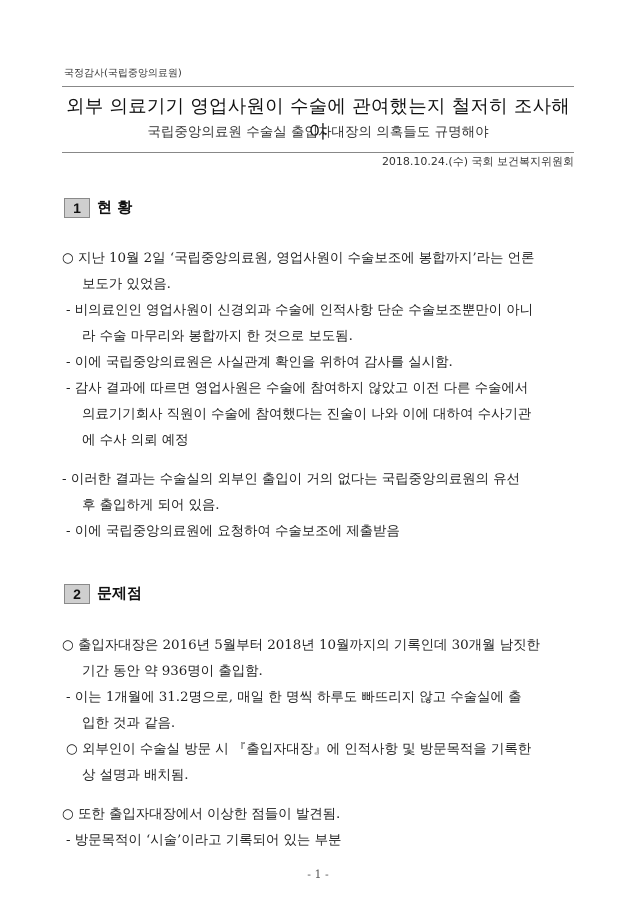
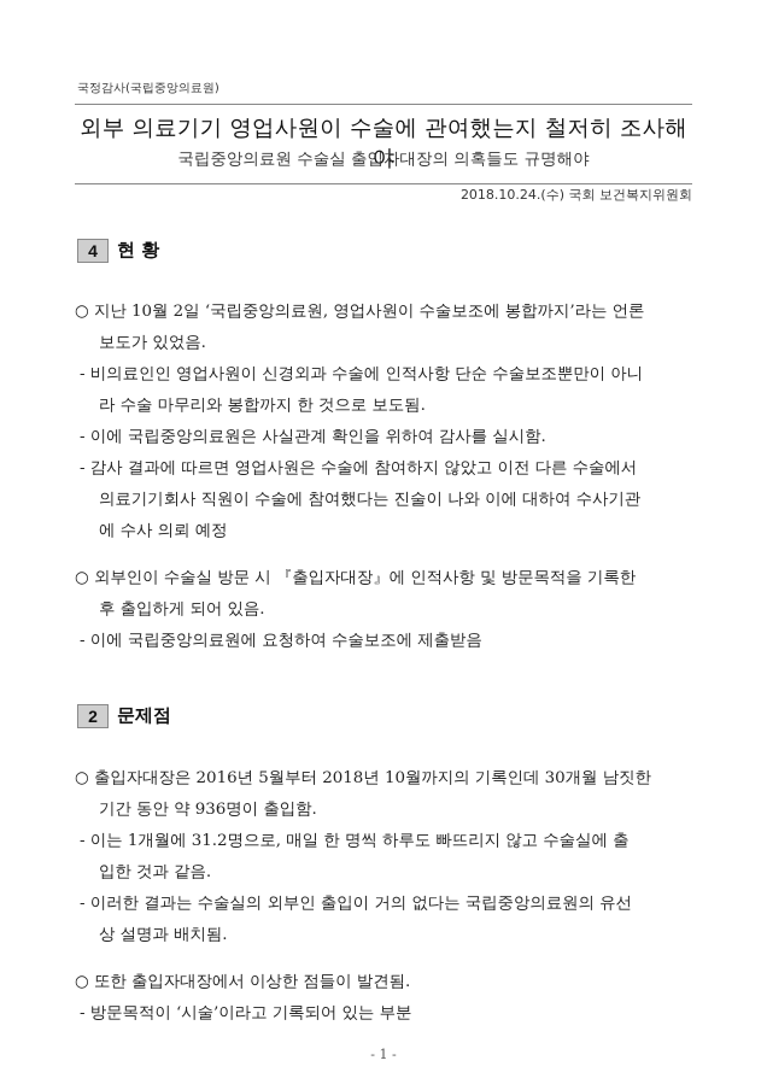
  국정감사(국립중앙의료원)
  외부 의료기기 영업사원이 수술에 관여했는지 철저히 조사해야
  국립중앙의료원 수술실 출입자대장의 의혹들도 규명해야
  2018.10.24.(수) 국회 보건복지위원회
- 1
+ 4
  현 황
  ○ 지난 10월 2일 ‘국립중앙의료원, 영업사원이 수술보조에 봉합까지’라는 언론
  보도가 있었음.
  - 비의료인인 영업사원이 신경외과 수술에 인적사항 단순 수술보조뿐만이 아니
  라 수술 마무리와 봉합까지 한 것으로 보도됨.
  - 이에 국립중앙의료원은 사실관계 확인을 위하여 감사를 실시함.
  - 감사 결과에 따르면 영업사원은 수술에 참여하지 않았고 이전 다른 수술에서
  의료기기회사 직원이 수술에 참여했다는 진술이 나와 이에 대하여 수사기관
  에 수사 의뢰 예정
- - 이러한 결과는 수술실의 외부인 출입이 거의 없다는 국립중앙의료원의 유선
+ ○ 외부인이 수술실 방문 시 『출입자대장』에 인적사항 및 방문목적을 기록한
  후 출입하게 되어 있음.
  - 이에 국립중앙의료원에 요청하여 수술보조에 제출받음
  2
  문제점
  ○ 출입자대장은 2016년 5월부터 2018년 10월까지의 기록인데 30개월 남짓한
  기간 동안 약 936명이 출입함.
  - 이는 1개월에 31.2명으로, 매일 한 명씩 하루도 빠뜨리지 않고 수술실에 출
  입한 것과 같음.
- ○ 외부인이 수술실 방문 시 『출입자대장』에 인적사항 및 방문목적을 기록한
+ - 이러한 결과는 수술실의 외부인 출입이 거의 없다는 국립중앙의료원의 유선
  상 설명과 배치됨.
  ○ 또한 출입자대장에서 이상한 점들이 발견됨.
  - 방문목적이 ‘시술’이라고 기록되어 있는 부분
  - 1 -
